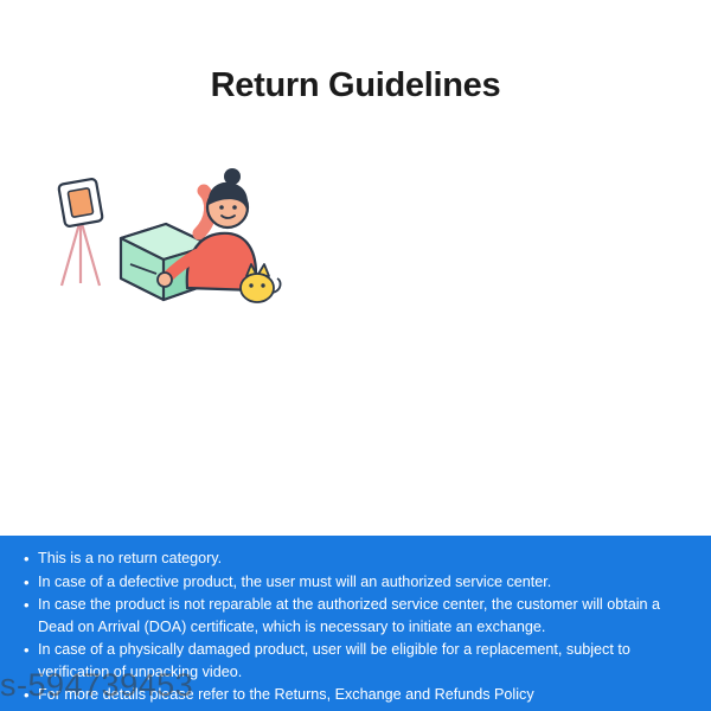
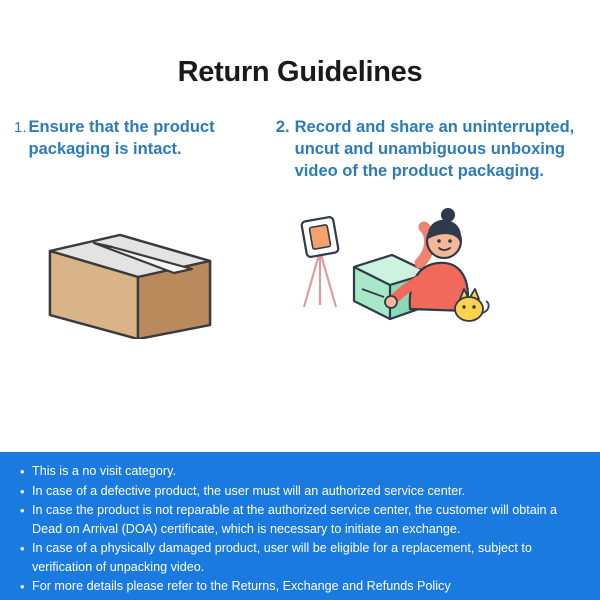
  Return Guidelines
+ 1.
+ Ensure that the product packaging is intact.
+ 2.
+ Record and share an uninterrupted, uncut and unambiguous unboxing video of the product packaging.
- This is a no return category.
+ This is a no visit category.
  In case of a defective product, the user must will an authorized service center.
  In case the product is not reparable at the authorized service center, the customer will obtain a Dead on Arrival (DOA) certificate, which is necessary to initiate an exchange.
  In case of a physically damaged product, user will be eligible for a replacement, subject to verification of unpacking video.
  For more details please refer to the Returns, Exchange and Refunds Policy
- s-594739453
